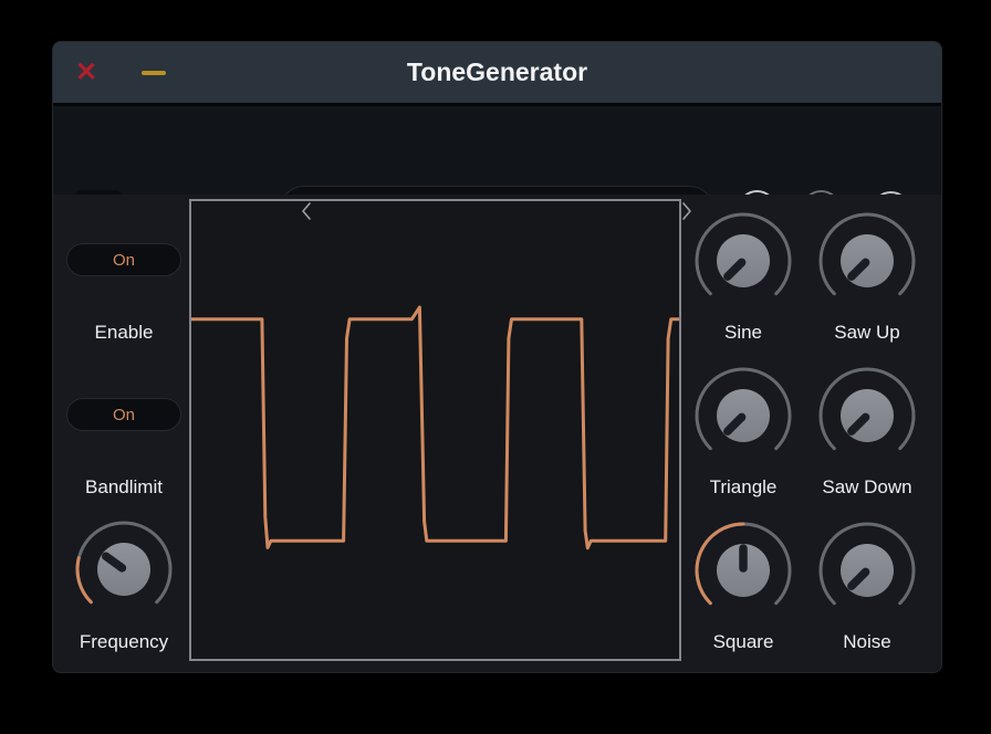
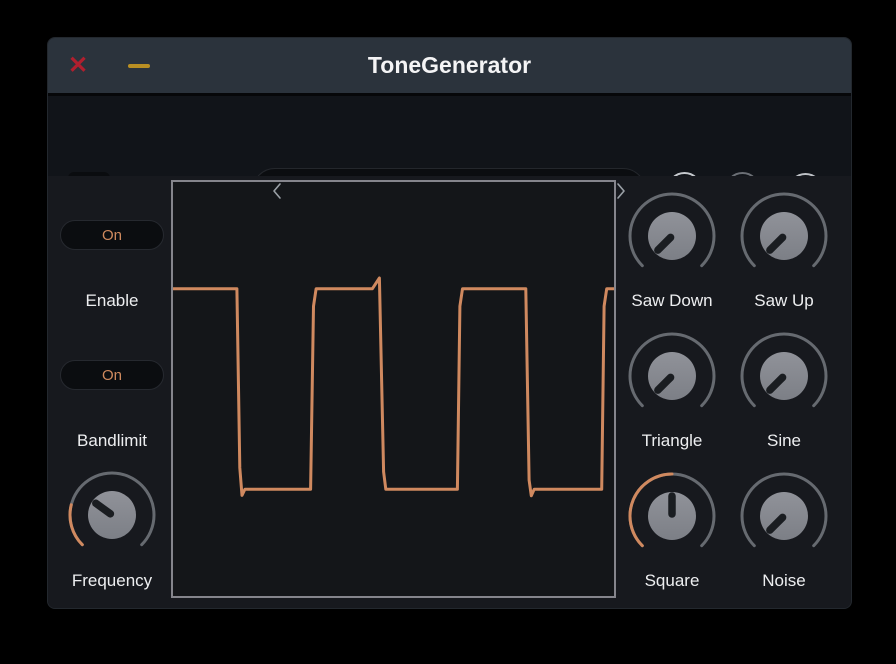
  ToneGenerator
  ✕
  On
  Enable
  On
  Bandlimit
  Frequency
- Sine
+ Saw Down
  Saw Up
  Triangle
- Saw Down
+ Sine
  Square
  Noise
